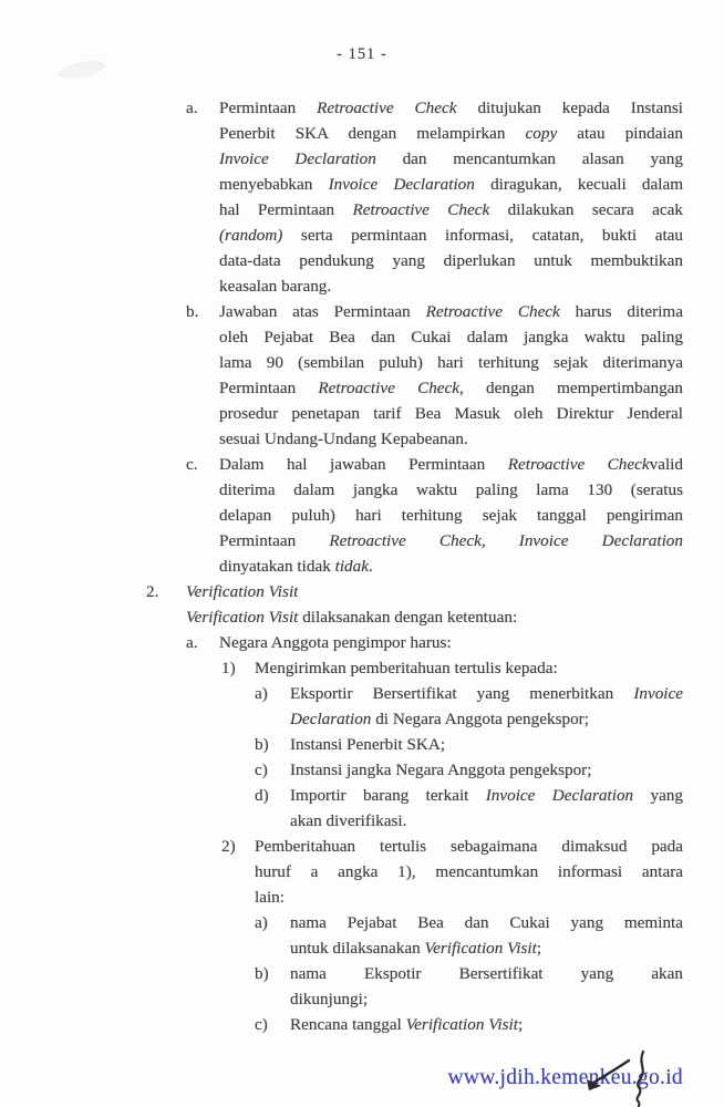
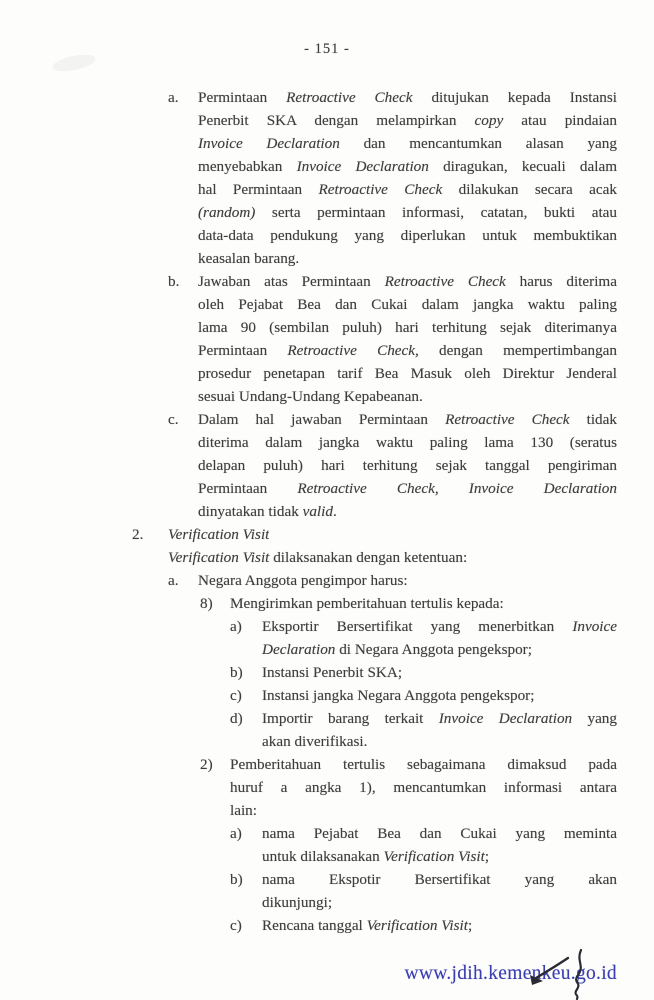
  - 151 -
  a.
  Permintaan Retroactive Check ditujukan kepada Instansi
  Penerbit SKA dengan melampirkan copy atau pindaian
  Invoice Declaration dan mencantumkan alasan yang
  menyebabkan Invoice Declaration diragukan, kecuali dalam
  hal Permintaan Retroactive Check dilakukan secara acak
  (random) serta permintaan informasi, catatan, bukti atau
  data-data pendukung yang diperlukan untuk membuktikan
  keasalan barang.
  b.
  Jawaban atas Permintaan Retroactive Check harus diterima
  oleh Pejabat Bea dan Cukai dalam jangka waktu paling
  lama 90 (sembilan puluh) hari terhitung sejak diterimanya
  Permintaan Retroactive Check, dengan mempertimbangan
  prosedur penetapan tarif Bea Masuk oleh Direktur Jenderal
  sesuai Undang-Undang Kepabeanan.
  c.
- Dalam hal jawaban Permintaan Retroactive Checkvalid
+ Dalam hal jawaban Permintaan Retroactive Check tidak
  diterima dalam jangka waktu paling lama 130 (seratus
  delapan puluh) hari terhitung sejak tanggal pengiriman
  Permintaan Retroactive Check, Invoice Declaration
- dinyatakan tidak tidak.
+ dinyatakan tidak valid.
  2.
  Verification Visit
  Verification Visit dilaksanakan dengan ketentuan:
  a.
  Negara Anggota pengimpor harus:
- 1)
+ 8)
  Mengirimkan pemberitahuan tertulis kepada:
  a)
  Eksportir Bersertifikat yang menerbitkan Invoice
  Declaration di Negara Anggota pengekspor;
  b)
  Instansi Penerbit SKA;
  c)
  Instansi jangka Negara Anggota pengekspor;
  d)
  Importir barang terkait Invoice Declaration yang
  akan diverifikasi.
  2)
  Pemberitahuan tertulis sebagaimana dimaksud pada
  huruf a angka 1), mencantumkan informasi antara
  lain:
  a)
  nama Pejabat Bea dan Cukai yang meminta
  untuk dilaksanakan Verification Visit;
  b)
  nama Ekspotir Bersertifikat yang akan
  dikunjungi;
  c)
  Rencana tanggal Verification Visit;
  www.jdih.kemenkeu.go.id
